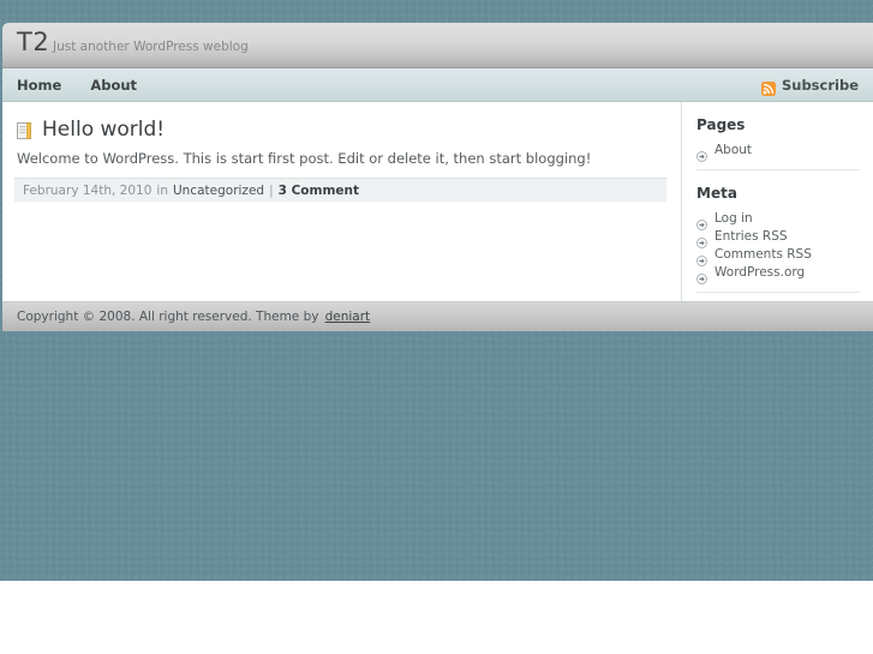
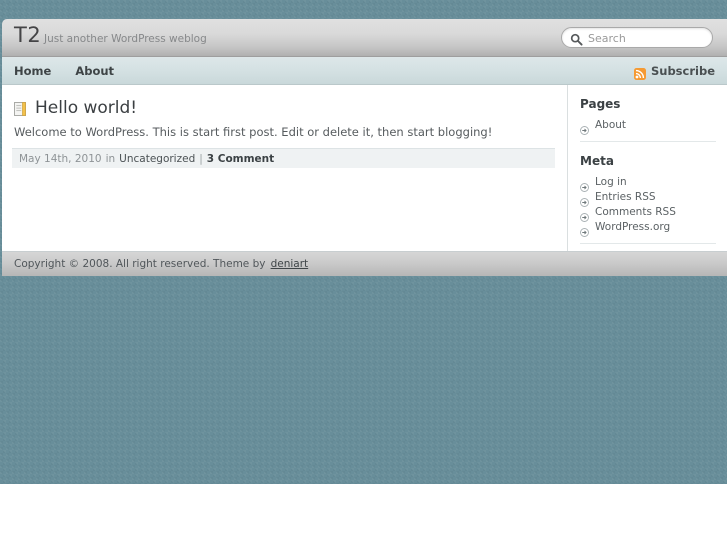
  T2
  Just another WordPress weblog
+ Search
  Home
  About
  Subscribe
  Hello world!
  Welcome to WordPress. This is start first post. Edit or delete it, then start blogging!
- February 14th, 2010
+ May 14th, 2010
  in
  Uncategorized
  |
  3 Comment
  Pages
  About
  Meta
  Log in
  Entries RSS
  Comments RSS
  WordPress.org
  Copyright © 2008. All right reserved. Theme by
  deniart
